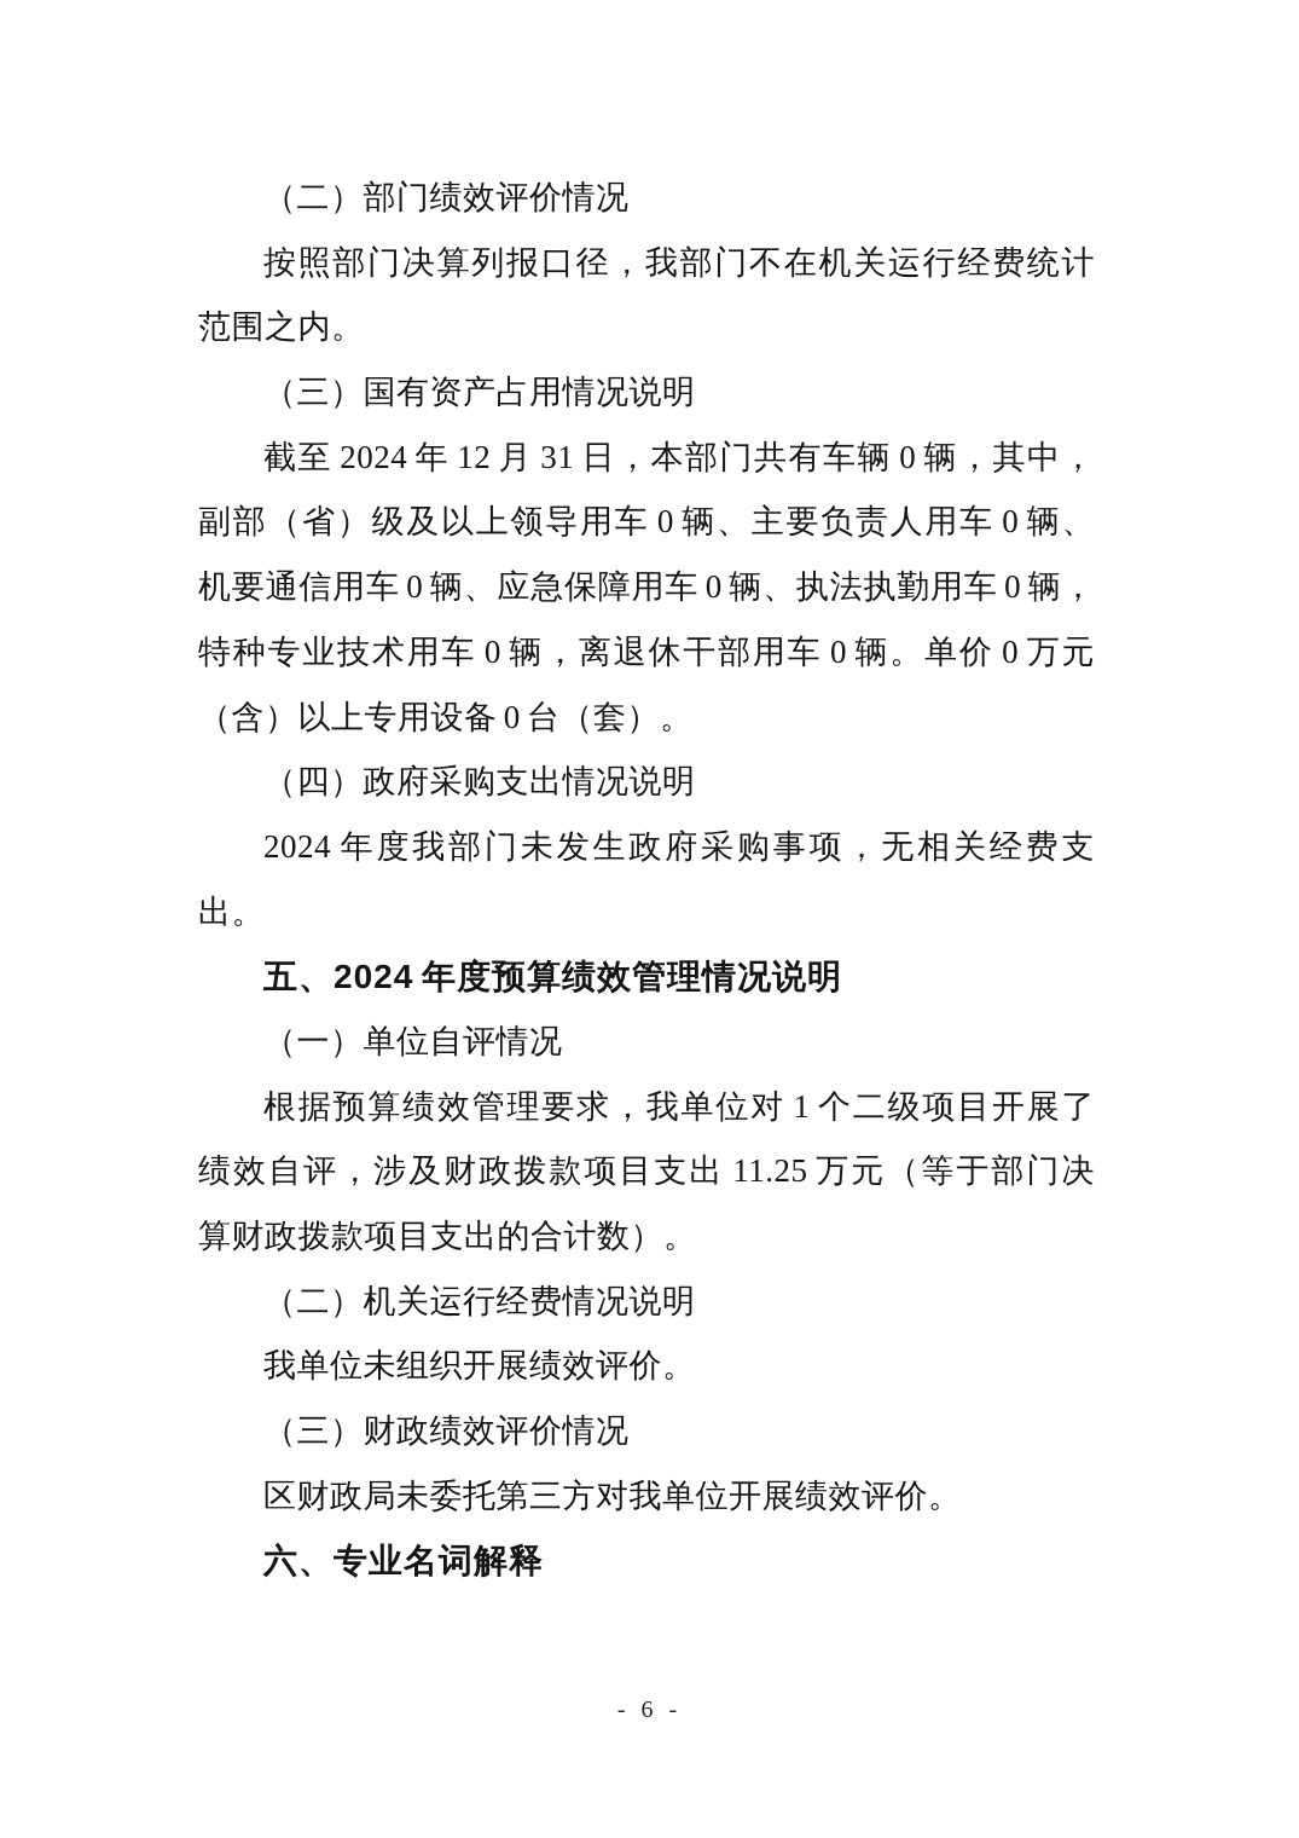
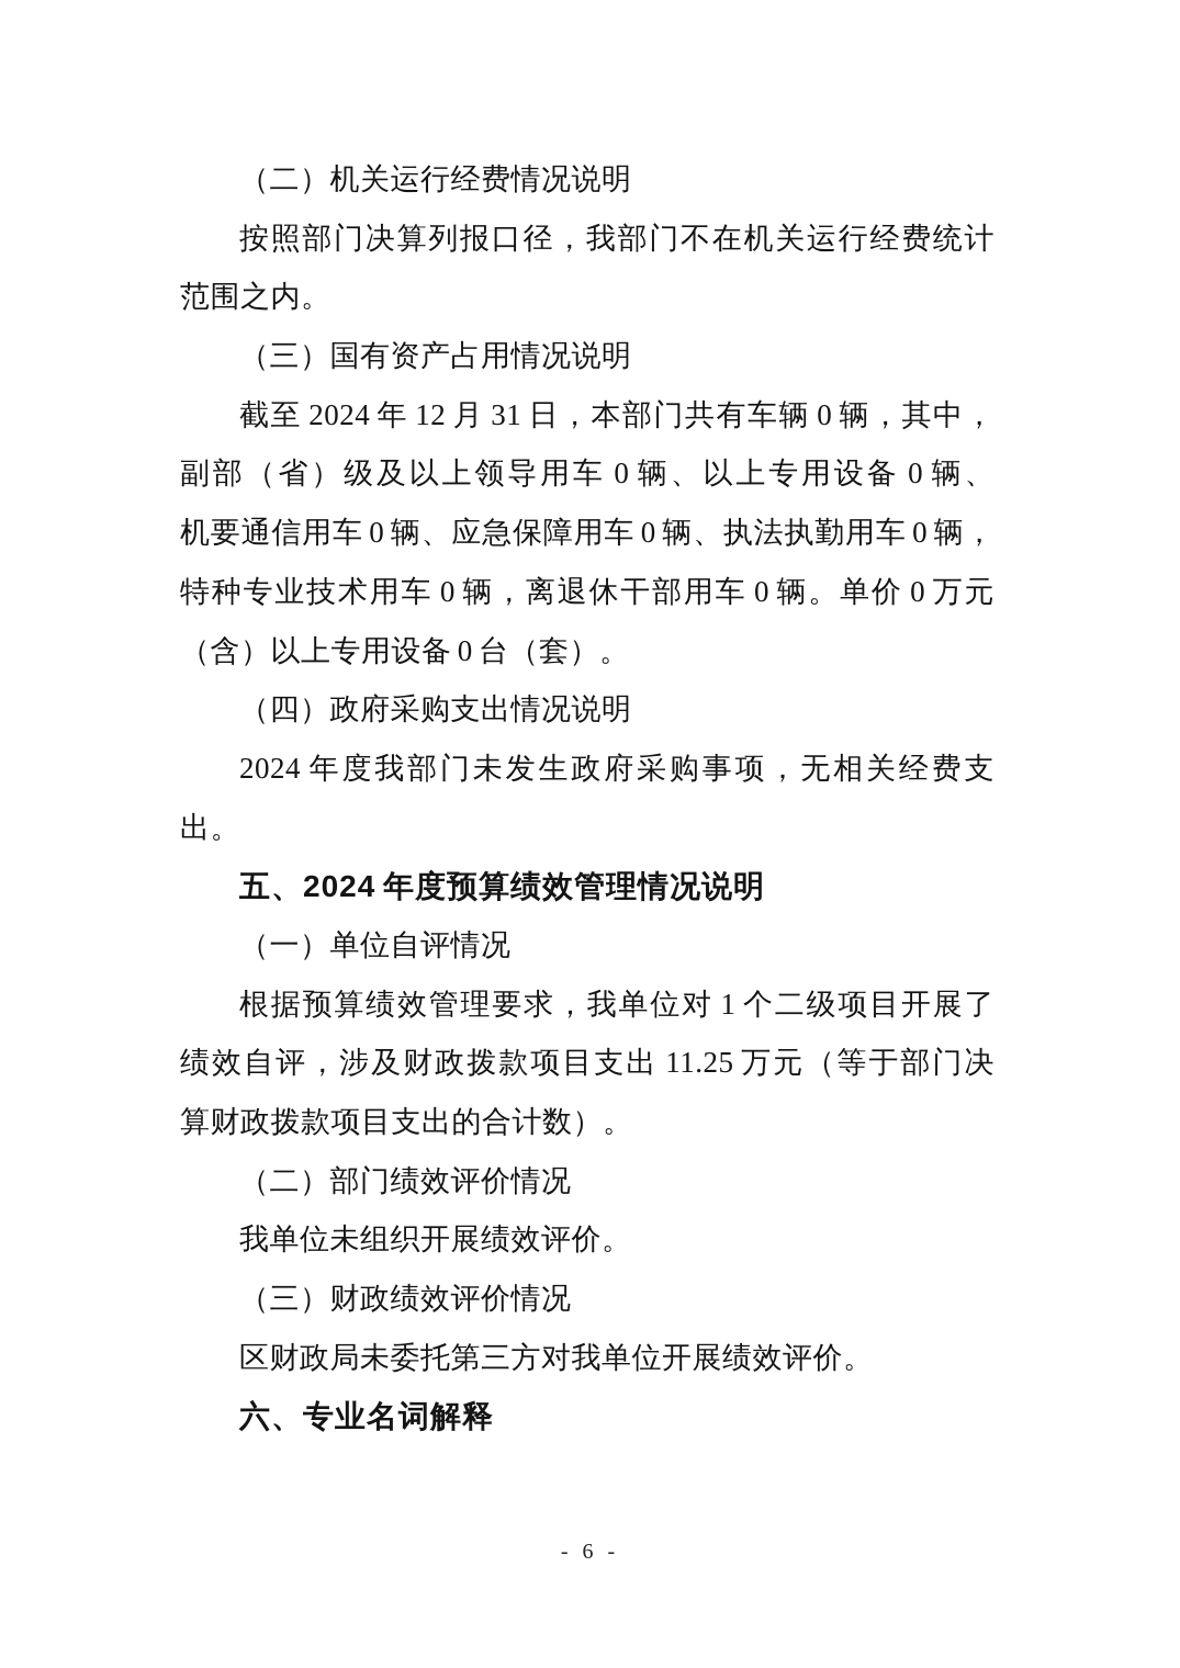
- （二）部门绩效评价情况
+ （二）机关运行经费情况说明
  按照部门决算列报口径，我部门不在机关运行经费统计
  范围之内。
  （三）国有资产占用情况说明
  截至 2024 年 12 月 31 日，本部门共有车辆 0 辆，其中，
- 副部（省）级及以上领导用车 0 辆、主要负责人用车 0 辆、
+ 副部（省）级及以上领导用车 0 辆、以上专用设备 0 辆、
  机要通信用车 0 辆、应急保障用车 0 辆、执法执勤用车 0 辆，
  特种专业技术用车 0 辆，离退休干部用车 0 辆。单价 0 万元
  （含）以上专用设备 0 台（套）。
  （四）政府采购支出情况说明
  2024 年度我部门未发生政府采购事项，无相关经费支
  出。
  五、2024 年度预算绩效管理情况说明
  （一）单位自评情况
  根据预算绩效管理要求，我单位对 1 个二级项目开展了
  绩效自评，涉及财政拨款项目支出 11.25 万元（等于部门决
  算财政拨款项目支出的合计数）。
- （二）机关运行经费情况说明
+ （二）部门绩效评价情况
  我单位未组织开展绩效评价。
  （三）财政绩效评价情况
  区财政局未委托第三方对我单位开展绩效评价。
  六、专业名词解释
  - 6 -
